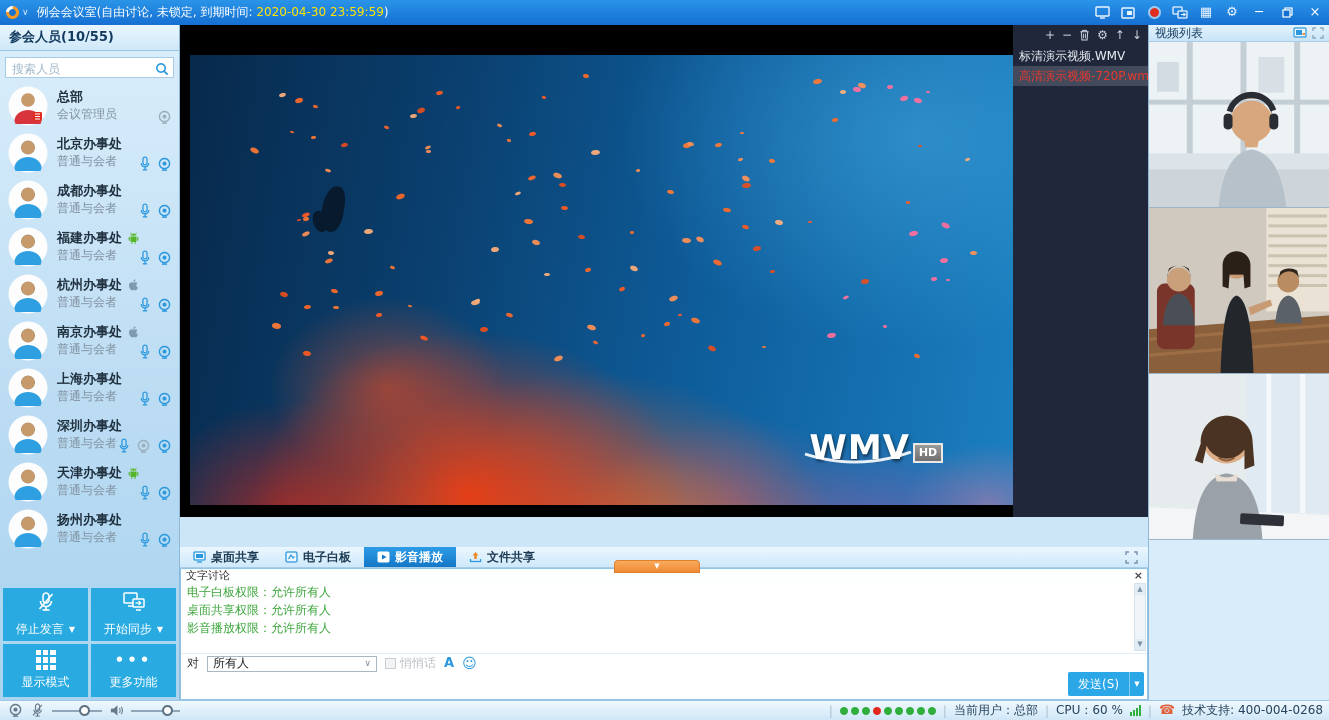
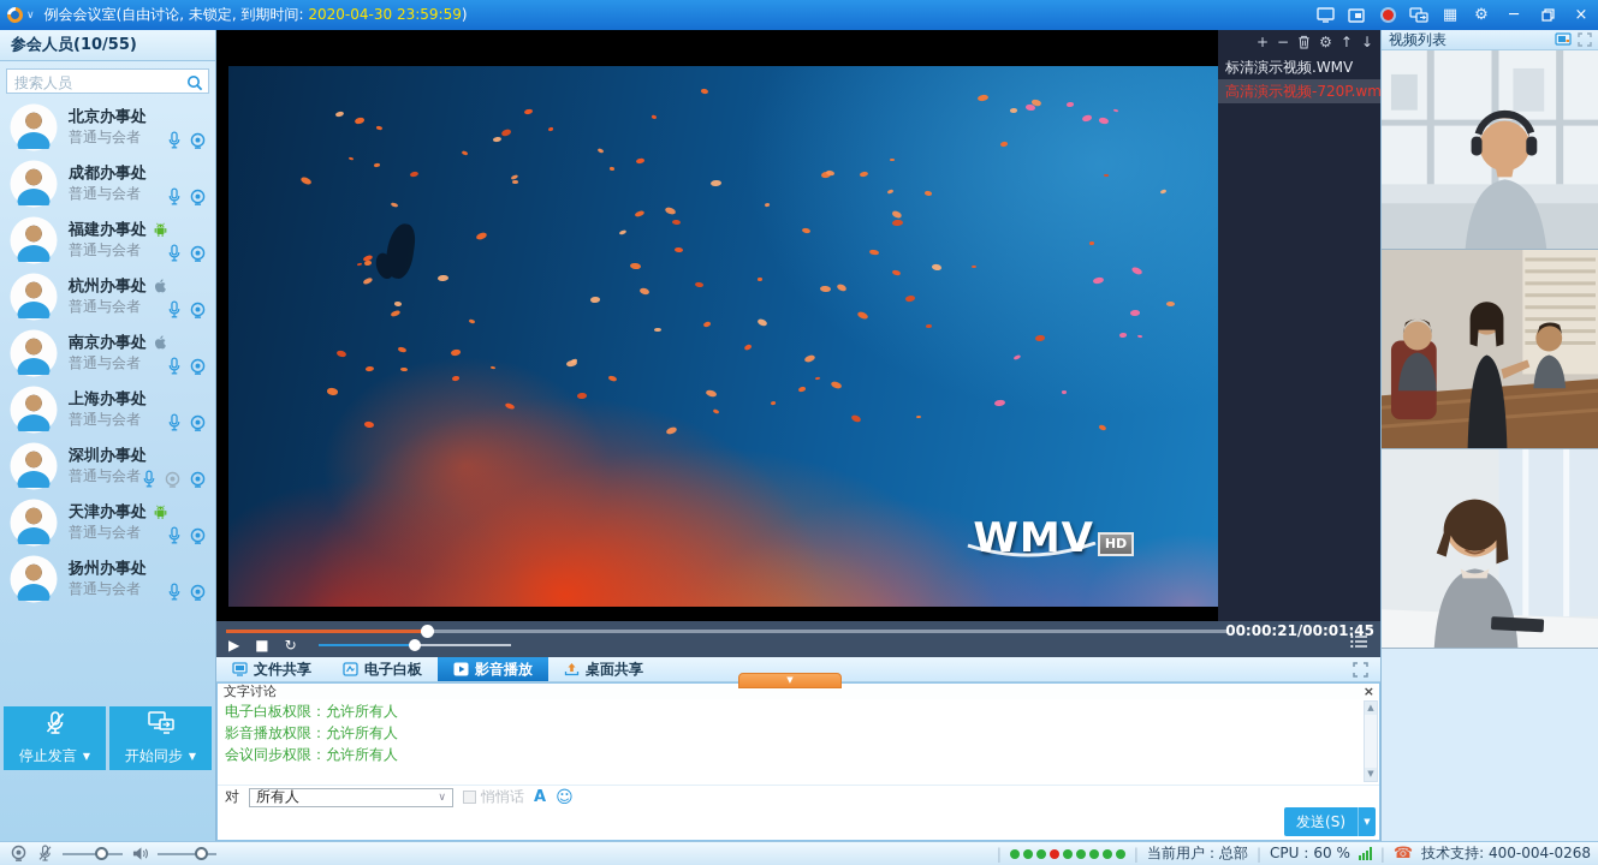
  ∨
  例会会议室(自由讨论, 未锁定, 到期时间: 2020-04-30 23:59:59)
  ▦
  ⚙
  ─
  ×
  参会人员(10/55)
  搜索人员
- 总部
- 会议管理员
  北京办事处
  普通与会者
  成都办事处
  普通与会者
  福建办事处
  普通与会者
  杭州办事处
  普通与会者
  南京办事处
  普通与会者
  上海办事处
  普通与会者
  深圳办事处
  普通与会者
  天津办事处
  普通与会者
  扬州办事处
  普通与会者
  停止发言
  ▼
  开始同步
  ▼
- 显示模式
- •••
- 更多功能
  WMV
  HD
  +
  −
  ⚙
  ↑
  ↓
  标清演示视频.WMV
  高清演示视频-720P.wm
+ 00:00:21/00:01:45
+ ▶
+ ■
+ ↻
- 桌面共享
+ 文件共享
  电子白板
  影音播放
- 文件共享
+ 桌面共享
  ▼
  文字讨论
  ×
  电子白板权限：允许所有人
- 桌面共享权限：允许所有人
  影音播放权限：允许所有人
+ 会议同步权限：允许所有人
  ▲
  ▼
  对
  所有人
  ∨
  悄悄话
  A
  ☺
  发送(S)
  ▼
  视频列表
  |
  |
  当前用户：总部
  |
  CPU：60 %
  |
  ☎
  技术支持: 400-004-0268
